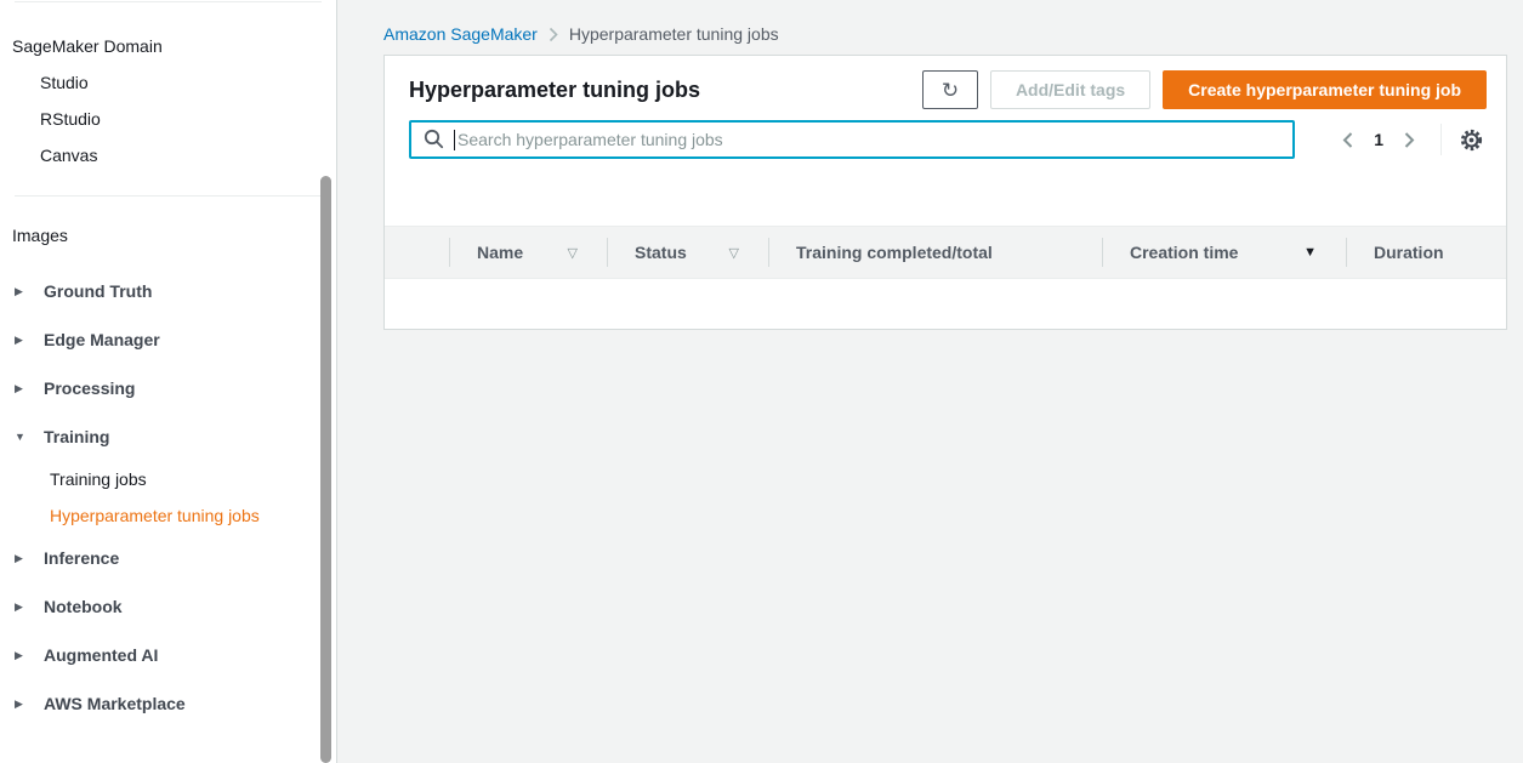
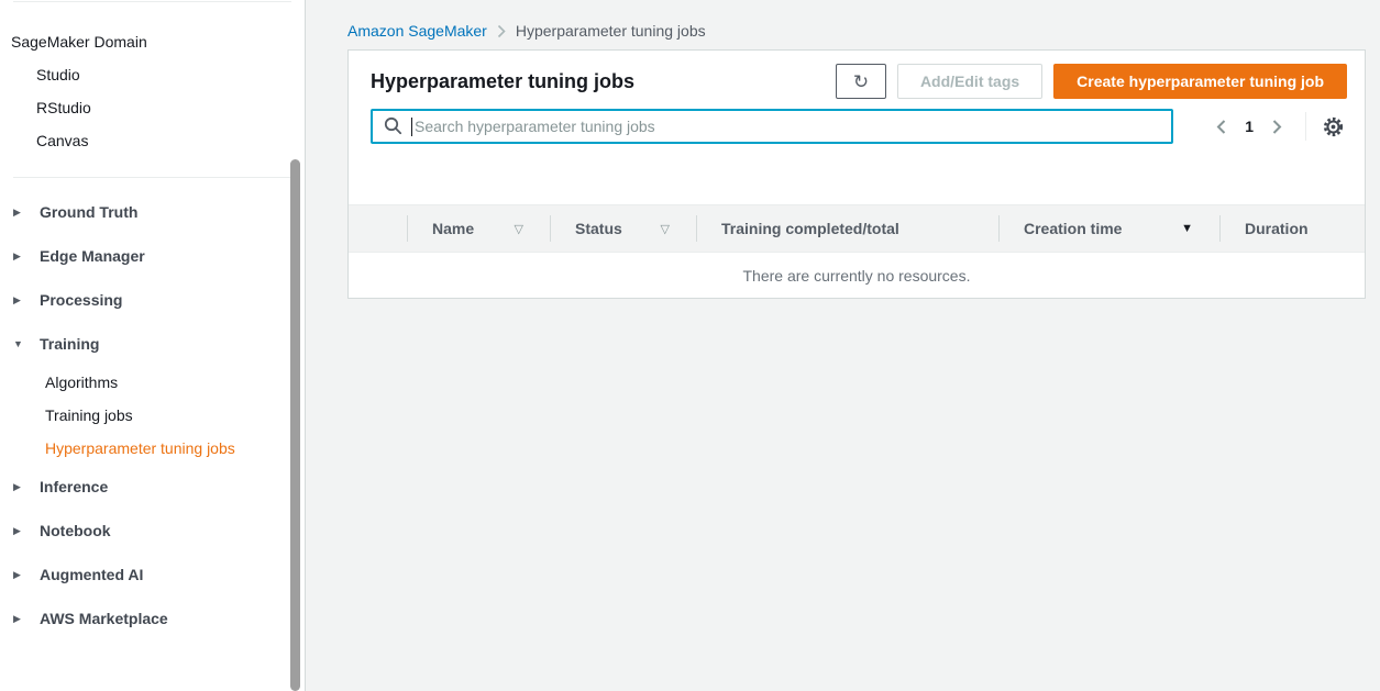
  SageMaker Domain
  Studio
  RStudio
  Canvas
- Images
  ▶
  Ground Truth
  ▶
  Edge Manager
  ▶
  Processing
  ▼
  Training
+ Algorithms
  Training jobs
  Hyperparameter tuning jobs
  ▶
  Inference
  ▶
  Notebook
  ▶
  Augmented AI
  ▶
  AWS Marketplace
  Amazon SageMaker
  Hyperparameter tuning jobs
  Hyperparameter tuning jobs
  ↻
  Add/Edit tags
  Create hyperparameter tuning job
  Search hyperparameter tuning jobs
  1
  Name
  ▽
  Status
  ▽
  Training completed/total
  Creation time
  ▼
  Duration
+ There are currently no resources.
